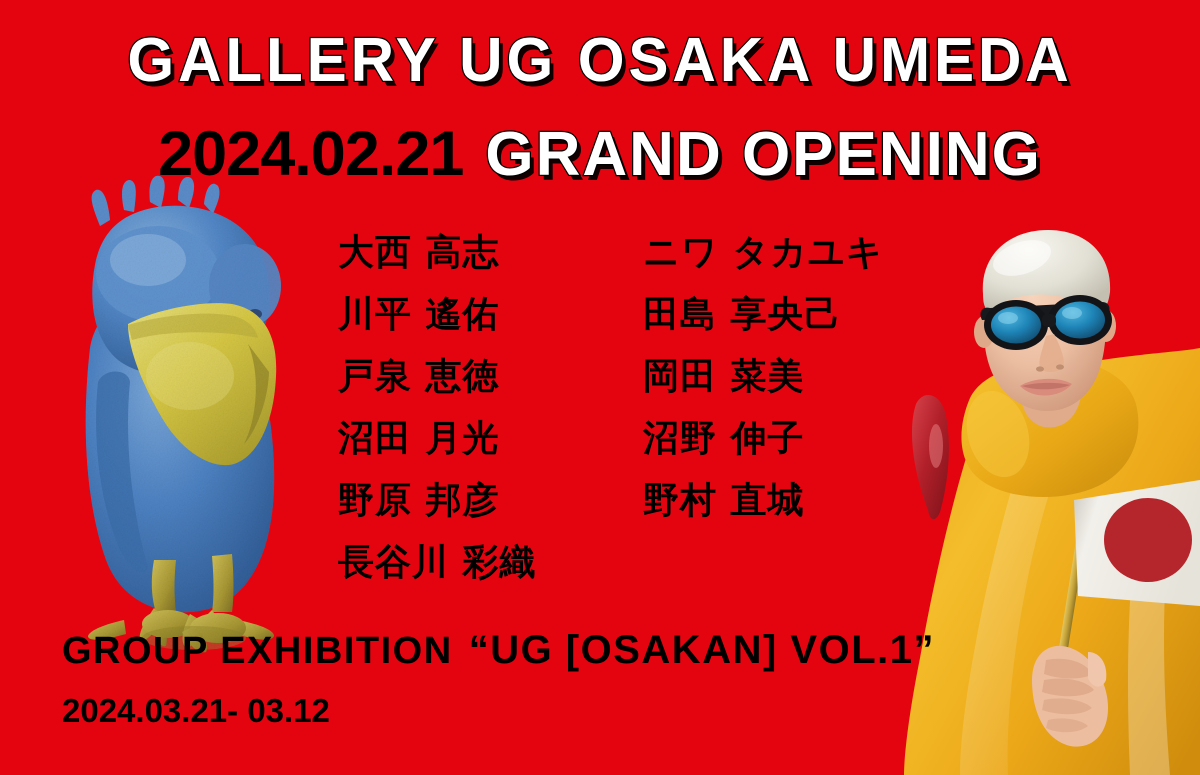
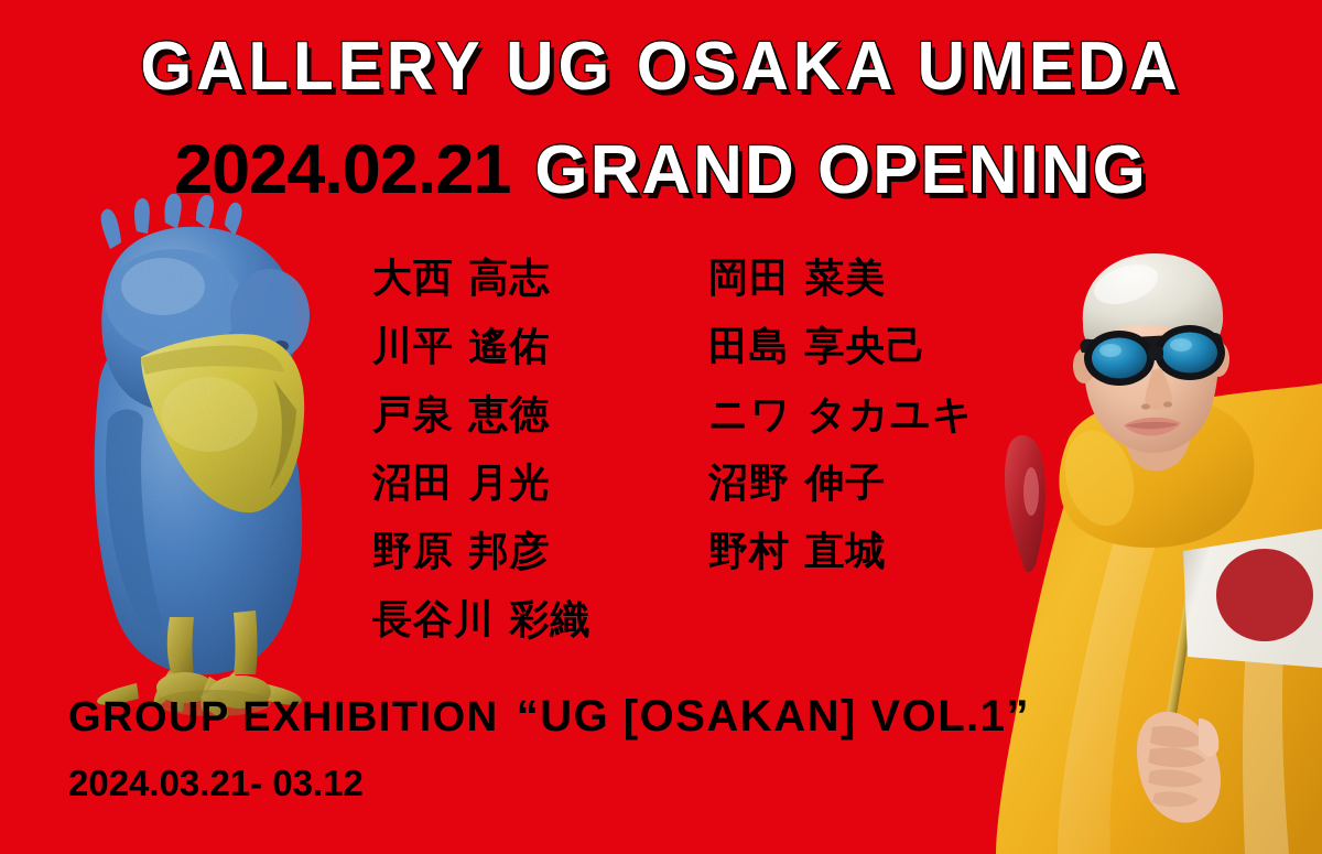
  GALLERY UG OSAKA UMEDA
  2024.02.21 GRAND OPENING
  大西 高志
- ニワ タカユキ
+ 岡田 菜美
  川平 遙佑
  田島 享央己
  戸泉 恵徳
- 岡田 菜美
+ ニワ タカユキ
  沼田 月光
  沼野 伸子
  野原 邦彦
  野村 直城
  長谷川 彩織
  GROUP EXHIBITION “UG [OSAKAN] VOL.1”
  2024.03.21- 03.12
